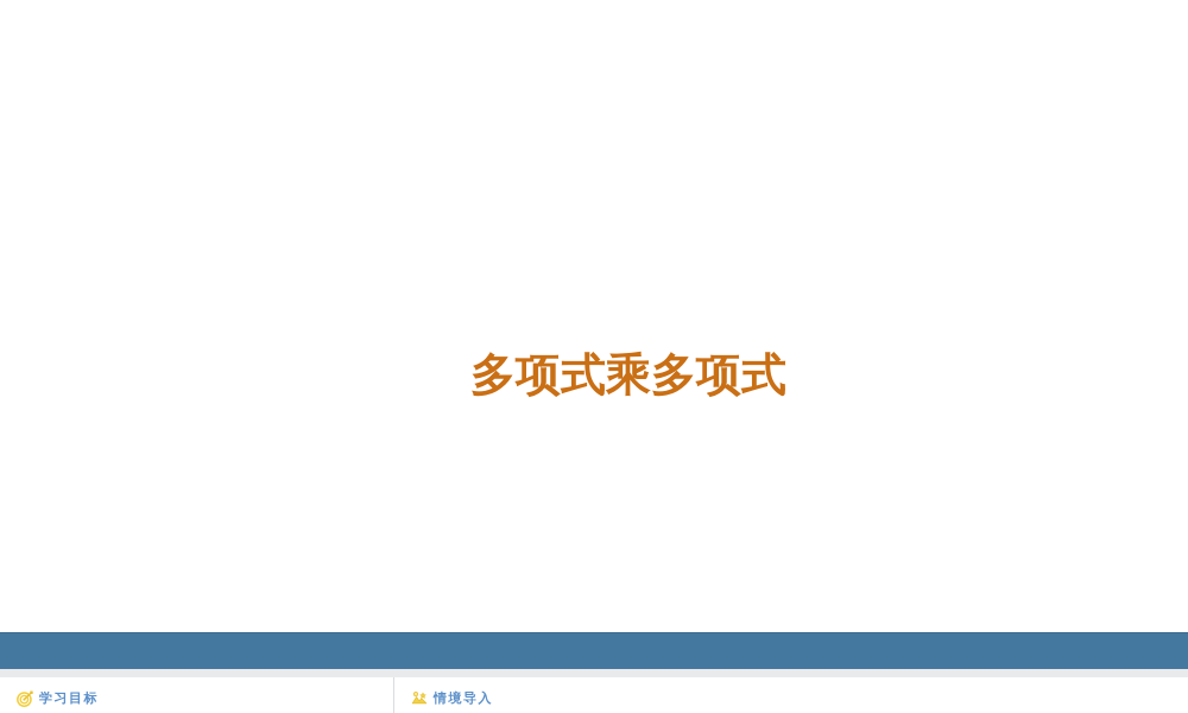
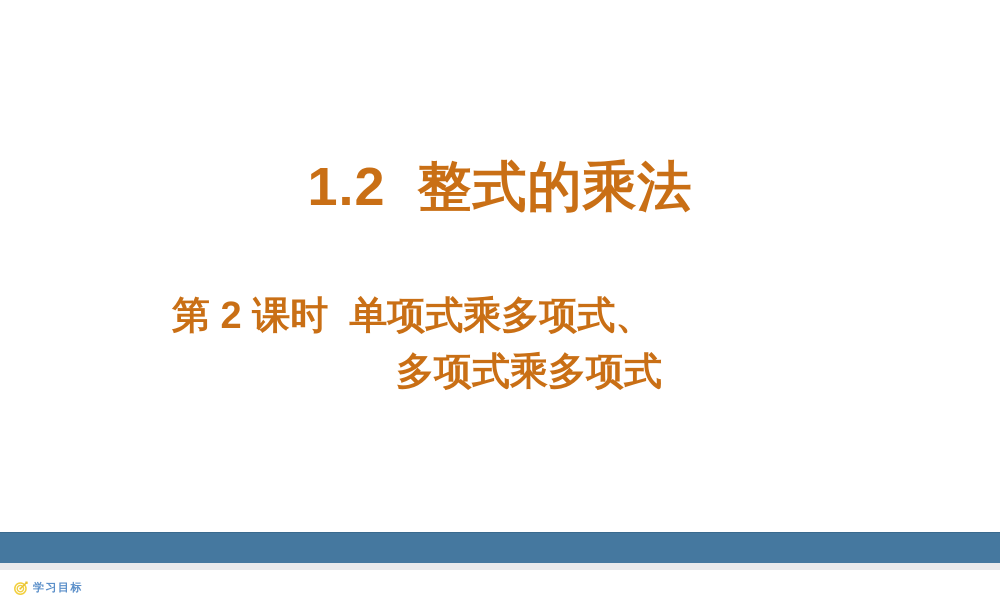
+ 1.2 整式的乘法
+ 第 2 课时 单项式乘多项式、
  多项式乘多项式
  学习目标
- 情境导入
